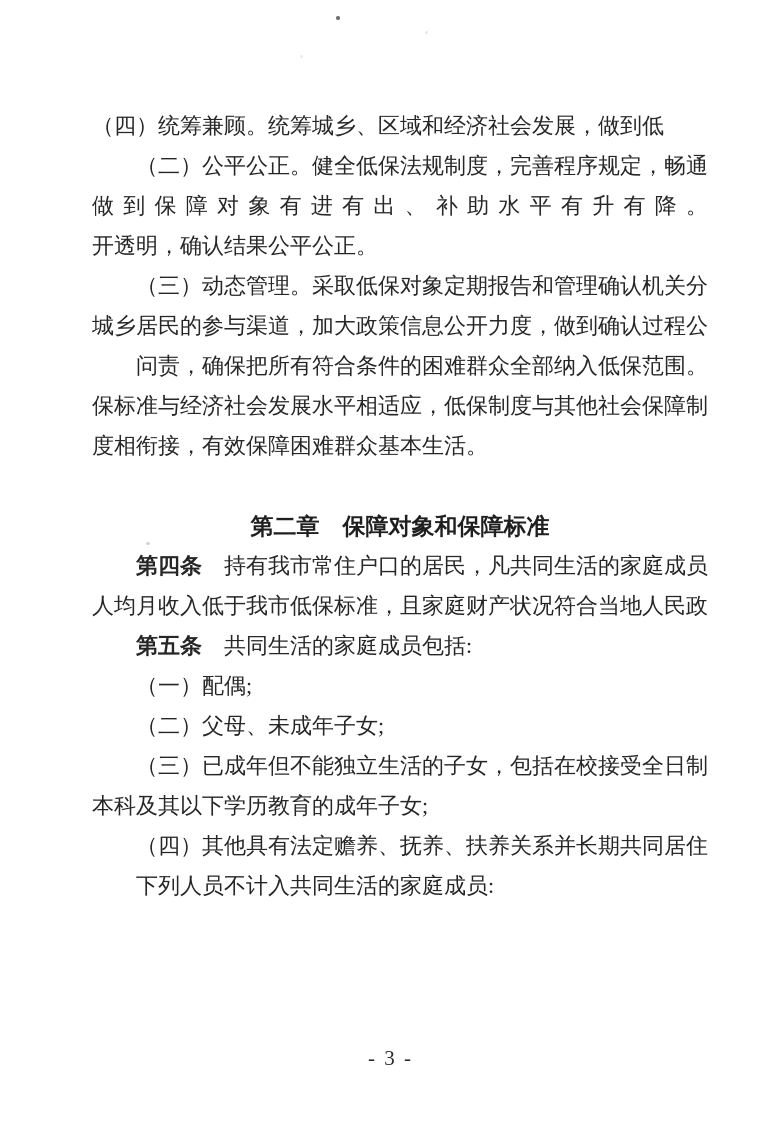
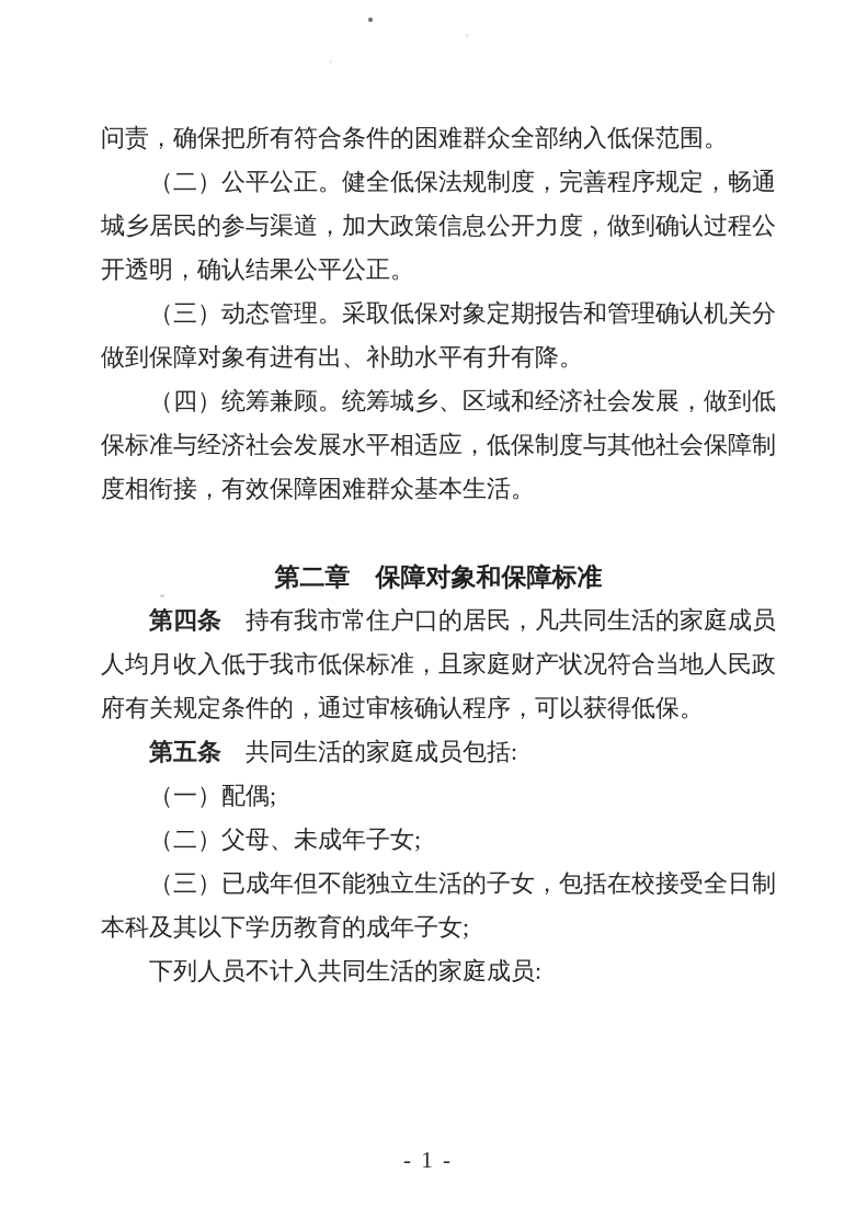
- （四）统筹兼顾。统筹城乡、区域和经济社会发展，做到低
+ 问责，确保把所有符合条件的困难群众全部纳入低保范围。
  （二）公平公正。健全低保法规制度，完善程序规定，畅通
- 做到保障对象有进有出、补助水平有升有降。
+ 城乡居民的参与渠道，加大政策信息公开力度，做到确认过程公
  开透明，确认结果公平公正。
  （三）动态管理。采取低保对象定期报告和管理确认机关分
- 城乡居民的参与渠道，加大政策信息公开力度，做到确认过程公
+ 做到保障对象有进有出、补助水平有升有降。
- 问责，确保把所有符合条件的困难群众全部纳入低保范围。
+ （四）统筹兼顾。统筹城乡、区域和经济社会发展，做到低
  保标准与经济社会发展水平相适应，低保制度与其他社会保障制
  度相衔接，有效保障困难群众基本生活。
  第二章 保障对象和保障标准
  第四条 持有我市常住户口的居民，凡共同生活的家庭成员
  人均月收入低于我市低保标准，且家庭财产状况符合当地人民政
+ 府有关规定条件的，通过审核确认程序，可以获得低保。
  第五条 共同生活的家庭成员包括:
  （一）配偶;
  （二）父母、未成年子女;
  （三）已成年但不能独立生活的子女，包括在校接受全日制
  本科及其以下学历教育的成年子女;
- （四）其他具有法定赡养、抚养、扶养关系并长期共同居住
  下列人员不计入共同生活的家庭成员:
- - 3 -
+ - 1 -
